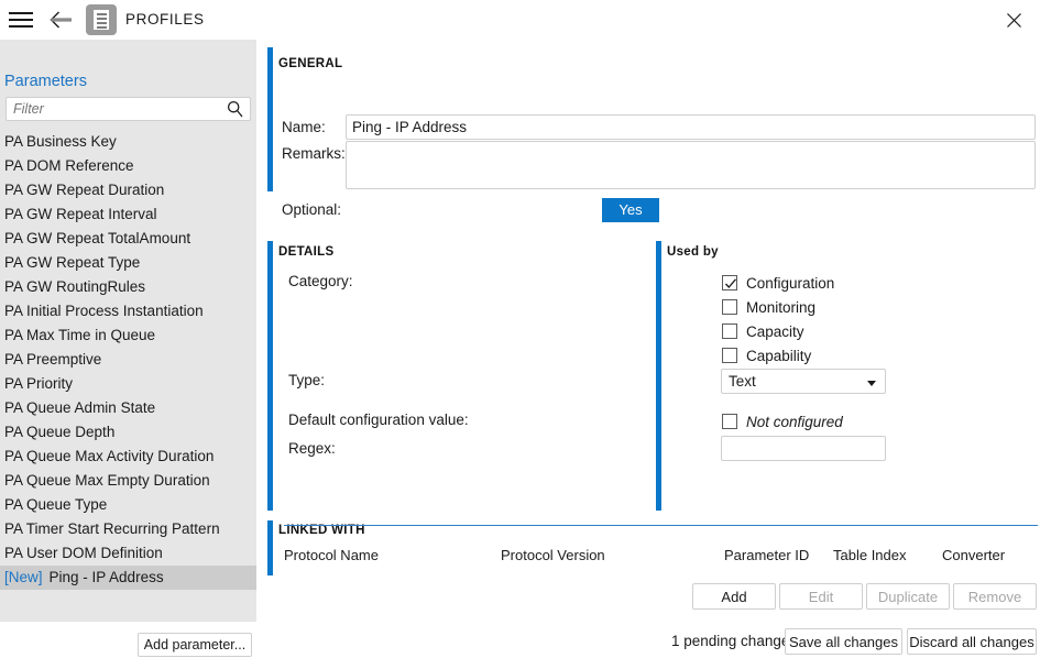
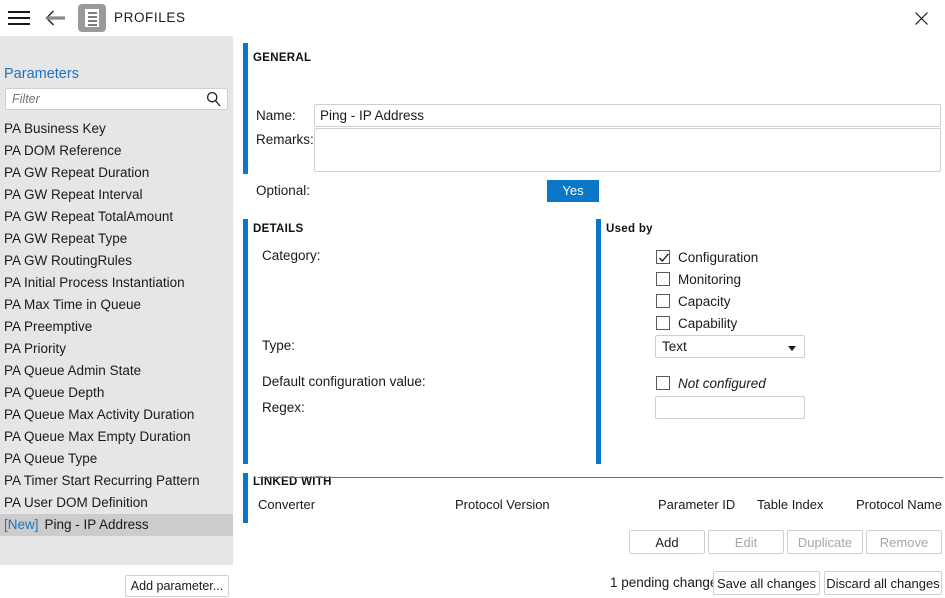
  PROFILES
  Parameters
  Filter
  PA Business Key
  PA DOM Reference
  PA GW Repeat Duration
  PA GW Repeat Interval
  PA GW Repeat TotalAmount
  PA GW Repeat Type
  PA GW RoutingRules
  PA Initial Process Instantiation
  PA Max Time in Queue
  PA Preemptive
  PA Priority
  PA Queue Admin State
  PA Queue Depth
  PA Queue Max Activity Duration
  PA Queue Max Empty Duration
  PA Queue Type
  PA Timer Start Recurring Pattern
  PA User DOM Definition
  [New] Ping - IP Address
  Add parameter...
  GENERAL
  Name:
  Ping - IP Address
  Remarks:
  Optional:
  Yes
  DETAILS
  Category:
  Configuration
  Monitoring
  Capacity
  Capability
  Type:
  Text
  Default configuration value:
  Not configured
  Regex:
  Used by
  LINKED WITH
- Protocol Name
+ Converter
  Protocol Version
  Parameter ID
  Table Index
- Converter
+ Protocol Name
  Add
  Edit
  Duplicate
  Remove
  1 pending chang
  Save all changes
  Discard all changes
